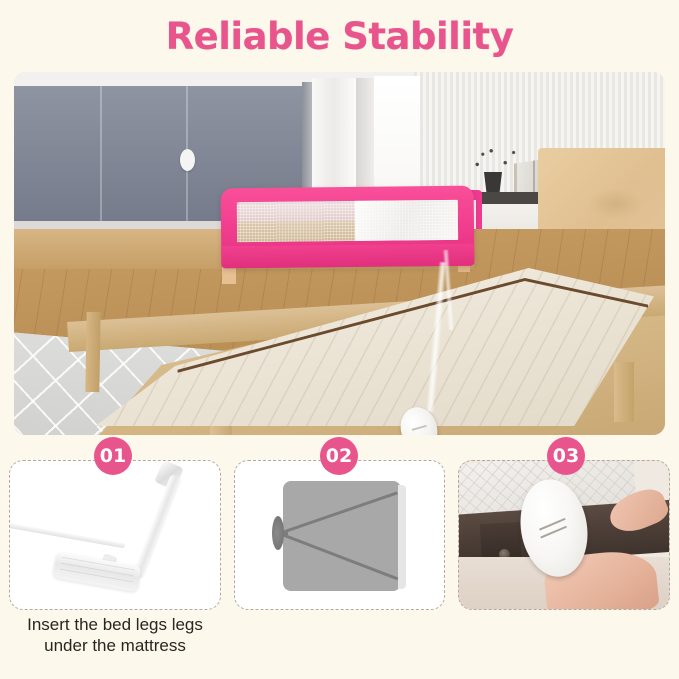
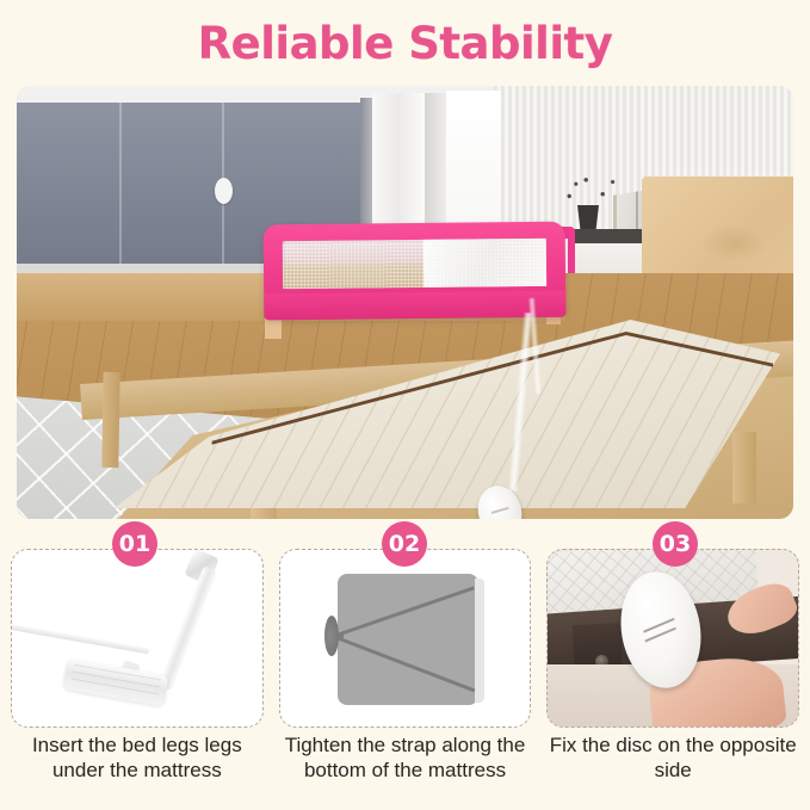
  Reliable Stability
  01
  02
  03
  Insert the bed legs legs under the mattress
+ Tighten the strap along the bottom of the mattress
+ Fix the disc on the opposite side
